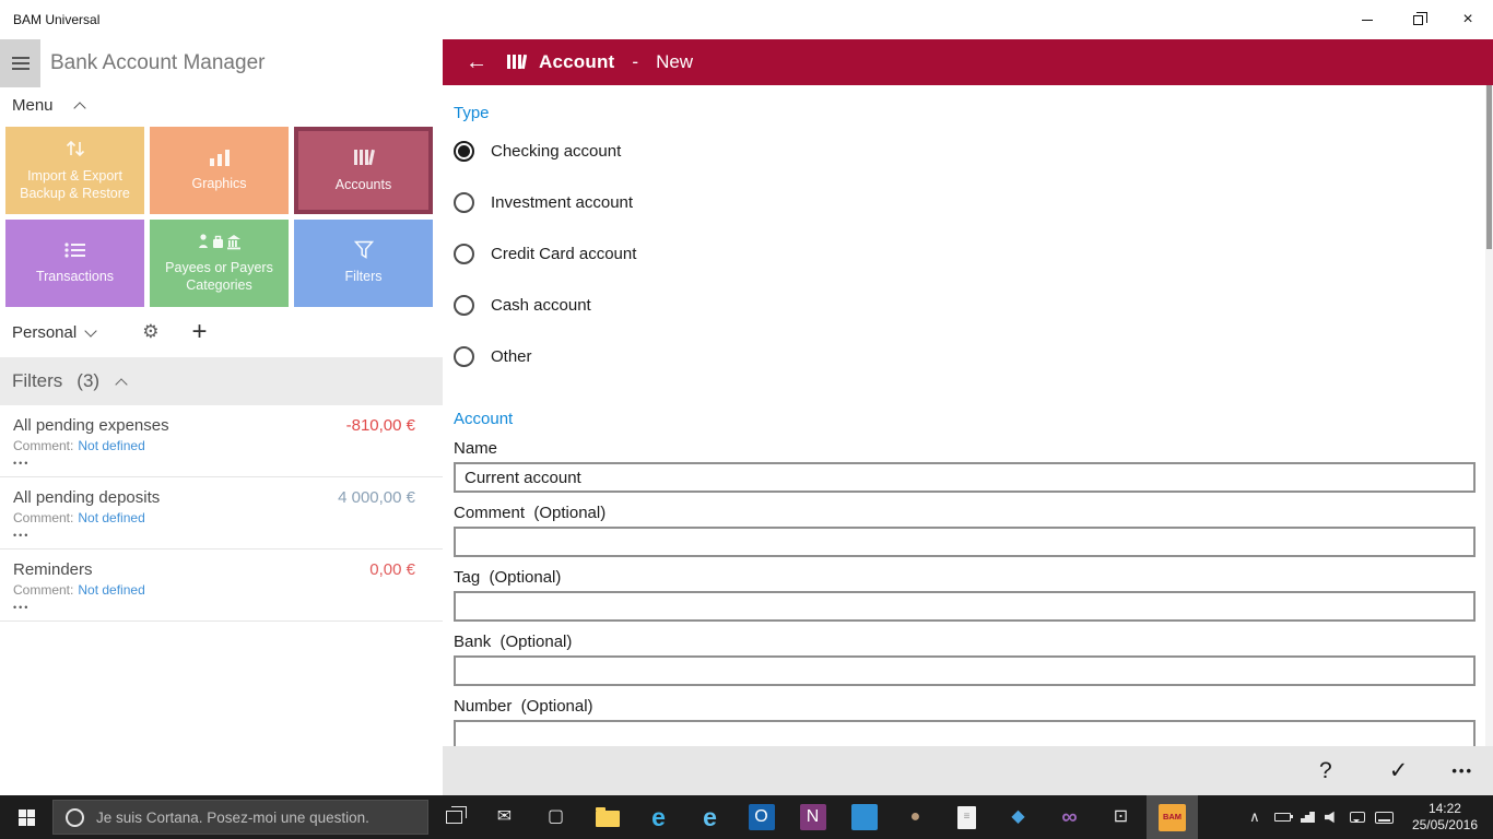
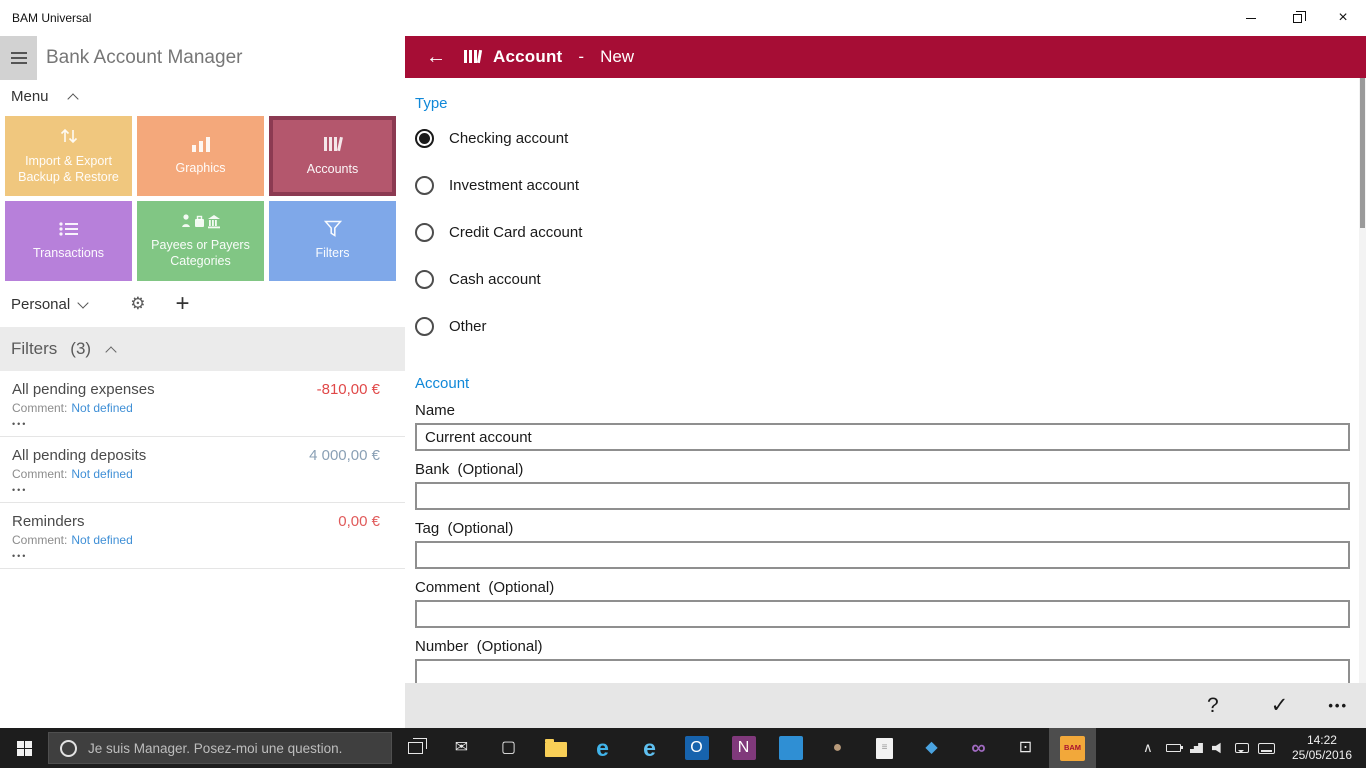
  BAM Universal
  ×
  Bank Account Manager
  Menu
  Import & Export
  Backup & Restore
  Graphics
  Accounts
  Transactions
  Payees or Payers
  Categories
  Filters
  Personal
  ⚙
  +
  Filters
  (3)
  All pending expenses
  -810,00 €
  Comment: Not defined
  •••
  All pending deposits
  4 000,00 €
  Comment: Not defined
  •••
  Reminders
  0,00 €
  Comment: Not defined
  •••
  ←
  Account
  -
  New
  Type
  Checking account
  Investment account
  Credit Card account
  Cash account
  Other
  Account
  Name
  Current account
- Comment (Optional)
+ Bank (Optional)
  Tag (Optional)
- Bank (Optional)
+ Comment (Optional)
  Number (Optional)
  ?
  ✓
  •••
- Je suis Cortana. Posez-moi une question.
+ Je suis Manager. Posez-moi une question.
  ✉
  ▢
  e
  e
  O
  N
  ●
  ≡
  ◆
  ∞
  ⊡
  BAM
  ∧
  14:22
  25/05/2016
